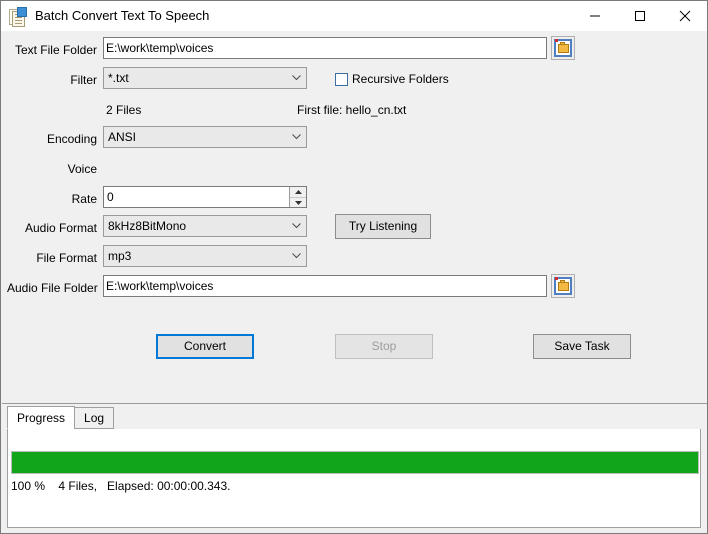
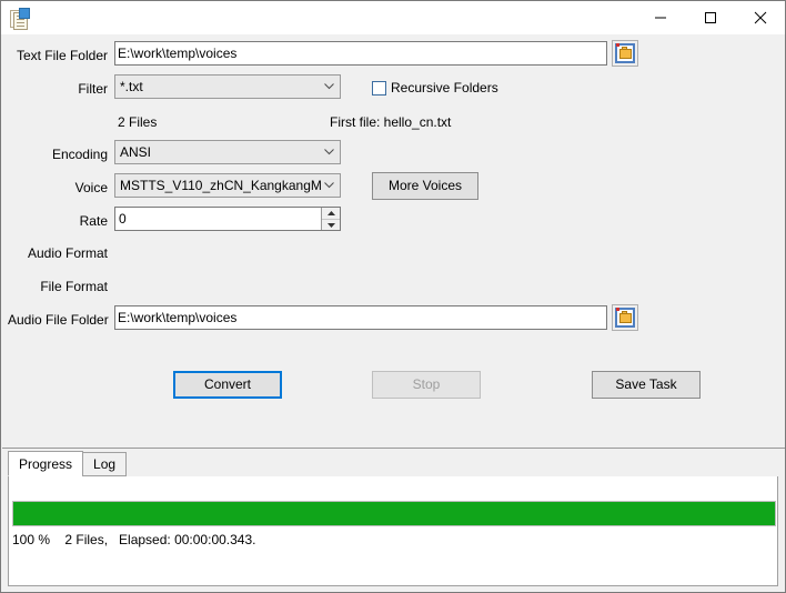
- Batch Convert Text To Speech
  Text File Folder
  E:\work\temp\voices
  Filter
  *.txt
  Recursive Folders
  2 Files
  First file: hello_cn.txt
  Encoding
  ANSI
  Voice
+ MSTTS_V110_zhCN_KangkangM
+ More Voices
  Rate
  0
  Audio Format
- 8kHz8BitMono
- Try Listening
  File Format
- mp3
  Audio File Folder
  E:\work\temp\voices
  Convert
  Stop
  Save Task
  Progress
  Log
- 100 % 4 Files, Elapsed: 00:00:00.343.
+ 100 % 2 Files, Elapsed: 00:00:00.343.
